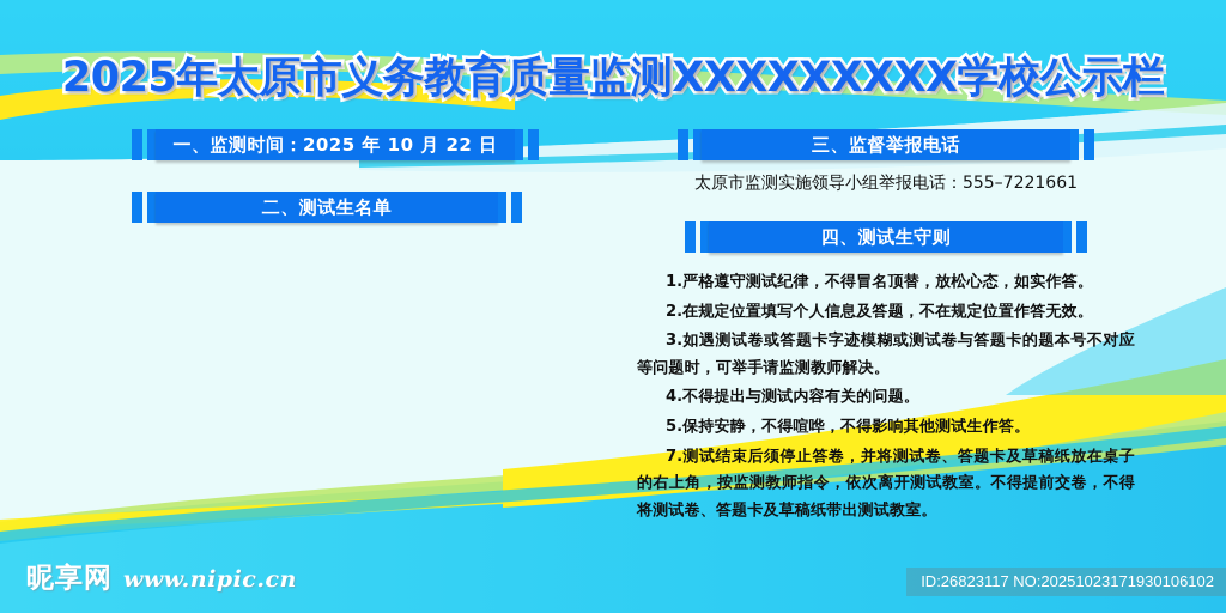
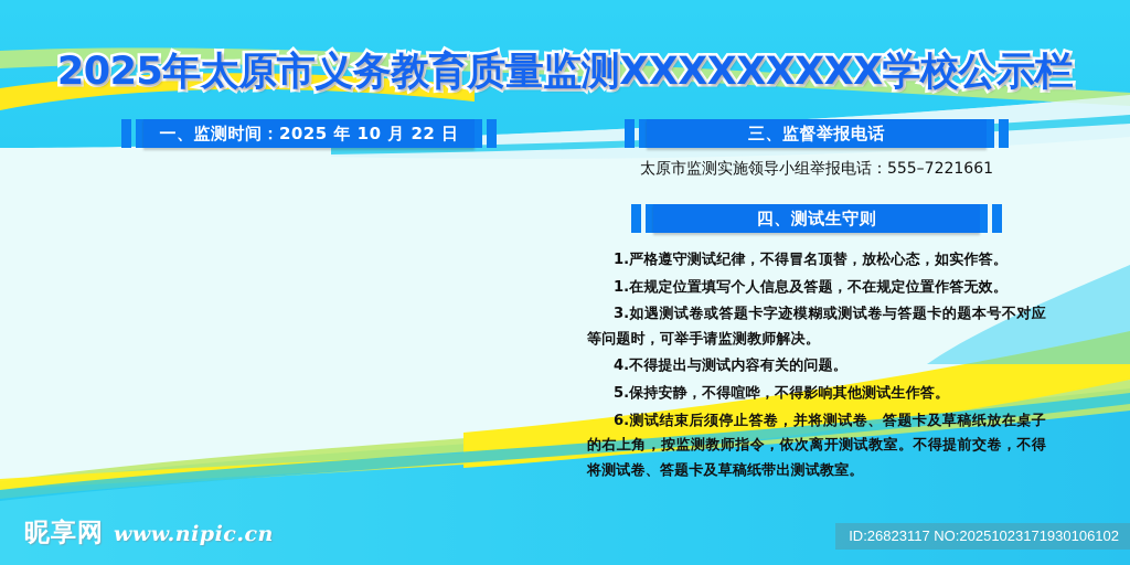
  2025年太原市义务教育质量监测XXXXXXXXX学校公示栏
  一、监测时间：2025 年 10 月 22 日
- 二、测试生名单
  三、监督举报电话
  太原市监测实施领导小组举报电话：555–7221661
  四、测试生守则
  1.严格遵守测试纪律，不得冒名顶替，放松心态，如实作答。
- 2.在规定位置填写个人信息及答题，不在规定位置作答无效。
+ 1.在规定位置填写个人信息及答题，不在规定位置作答无效。
  3.如遇测试卷或答题卡字迹模糊或测试卷与答题卡的题本号不对应等问题时，可举手请监测教师解决。
  4.不得提出与测试内容有关的问题。
  5.保持安静，不得喧哗，不得影响其他测试生作答。
- 7.测试结束后须停止答卷，并将测试卷、答题卡及草稿纸放在桌子的右上角，按监测教师指令，依次离开测试教室。不得提前交卷，不得将测试卷、答题卡及草稿纸带出测试教室。
+ 6.测试结束后须停止答卷，并将测试卷、答题卡及草稿纸放在桌子的右上角，按监测教师指令，依次离开测试教室。不得提前交卷，不得将测试卷、答题卡及草稿纸带出测试教室。
  昵享网
  www.nipic.cn
  ID:26823117 NO:20251023171930106102
